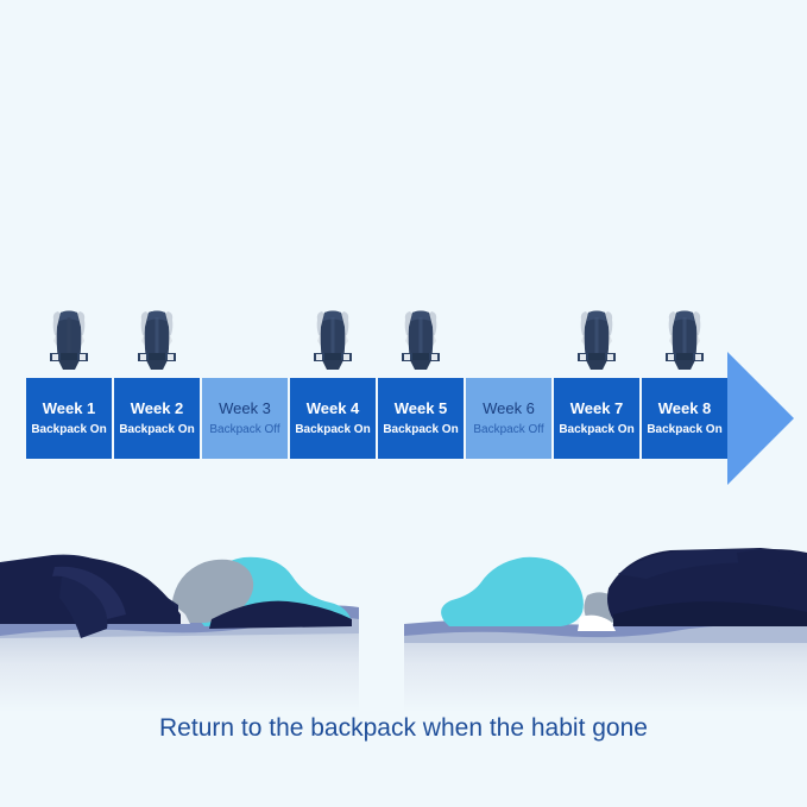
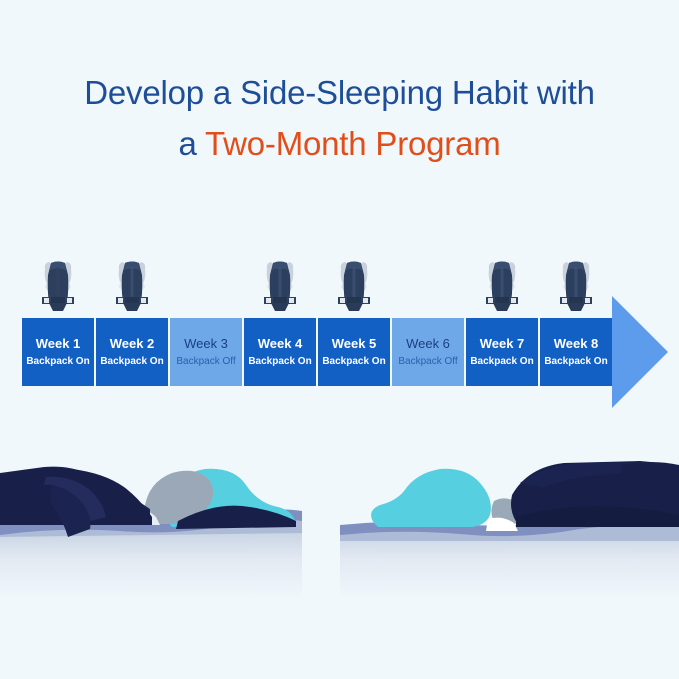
+ Develop a Side-Sleeping Habit with
+ a Two-Month Program
  Week 1
  Backpack On
  Week 2
  Backpack On
  Week 3
  Backpack Off
  Week 4
  Backpack On
  Week 5
  Backpack On
  Week 6
  Backpack Off
  Week 7
  Backpack On
  Week 8
  Backpack On
- Return to the backpack when the habit gone
